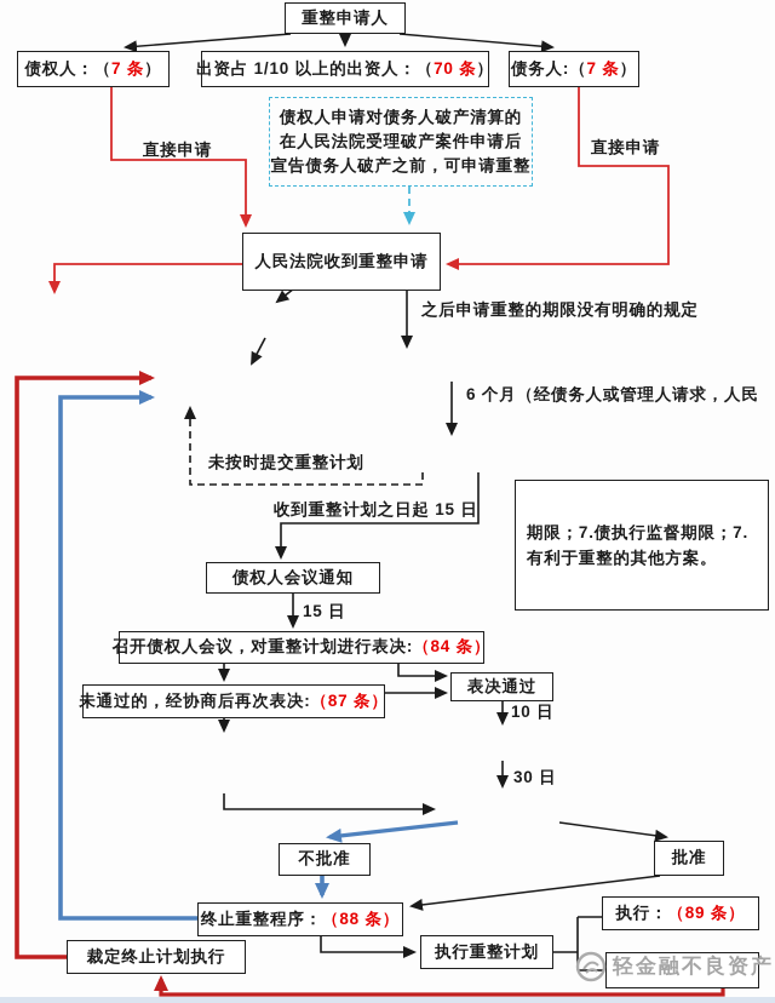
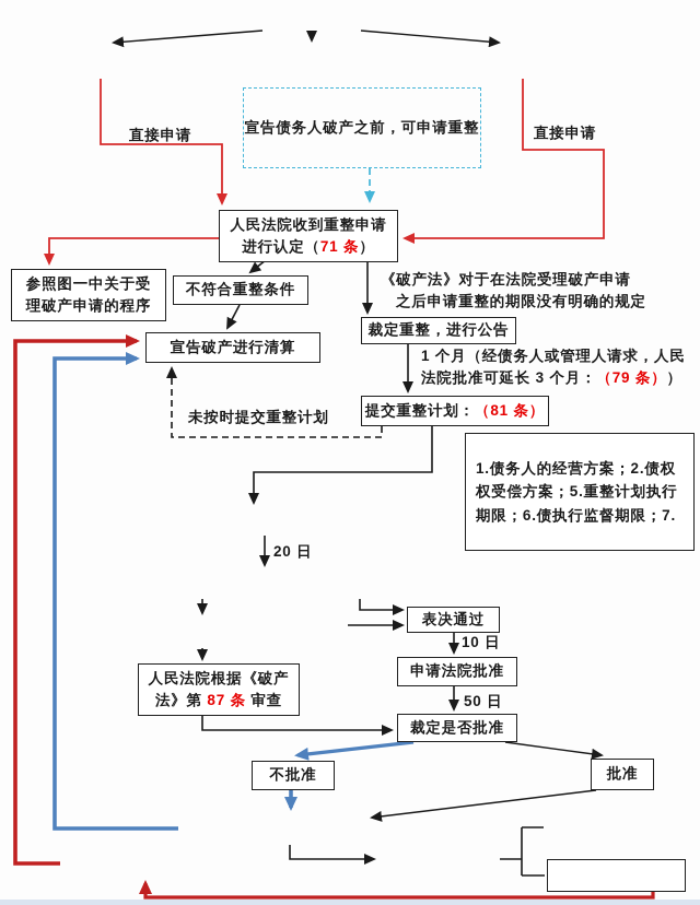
- 重整申请人
- 债权人：（7 条）
- 出资占 1/10 以上的出资人：（70 条）
- 债务人:（7 条）
- 债权人申请对债务人破产清算的
- 在人民法院受理破产案件申请后
  宣告债务人破产之前，可申请重整
  人民法院收到重整申请
+ 进行认定（71 条）
+ 参照图一中关于受
+ 理破产申请的程序
+ 不符合重整条件
+ 宣告破产进行清算
+ 裁定重整，进行公告
+ 提交重整计划：（81 条）
+ 1.债务人的经营方案；2.债权
+ 权受偿方案；5.重整计划执行
- 期限；7.债执行监督期限；7.
+ 期限；6.债执行监督期限；7.
- 有利于重整的其他方案。
- 债权人会议通知
- 召开债权人会议，对重整计划进行表决:（84 条）
- 未通过的，经协商后再次表决:（87 条）
  表决通过
+ 申请法院批准
+ 人民法院根据《破产
+ 法》第 87 条 审查
+ 裁定是否批准
  不批准
  批准
- 终止重整程序：（88 条）
- 裁定终止计划执行
- 执行重整计划
- 执行：（89 条）
  直接申请
  直接申请
+ 《破产法》对于在法院受理破产申请
  之后申请重整的期限没有明确的规定
- 6 个月（经债务人或管理人请求，人民
+ 1 个月（经债务人或管理人请求，人民
+ 法院批准可延长 3 个月：（79 条））
  未按时提交重整计划
- 收到重整计划之日起 15 日
- 15 日
+ 20 日
  10 日
- 30 日
+ 50 日
- 轻金融不良资产
